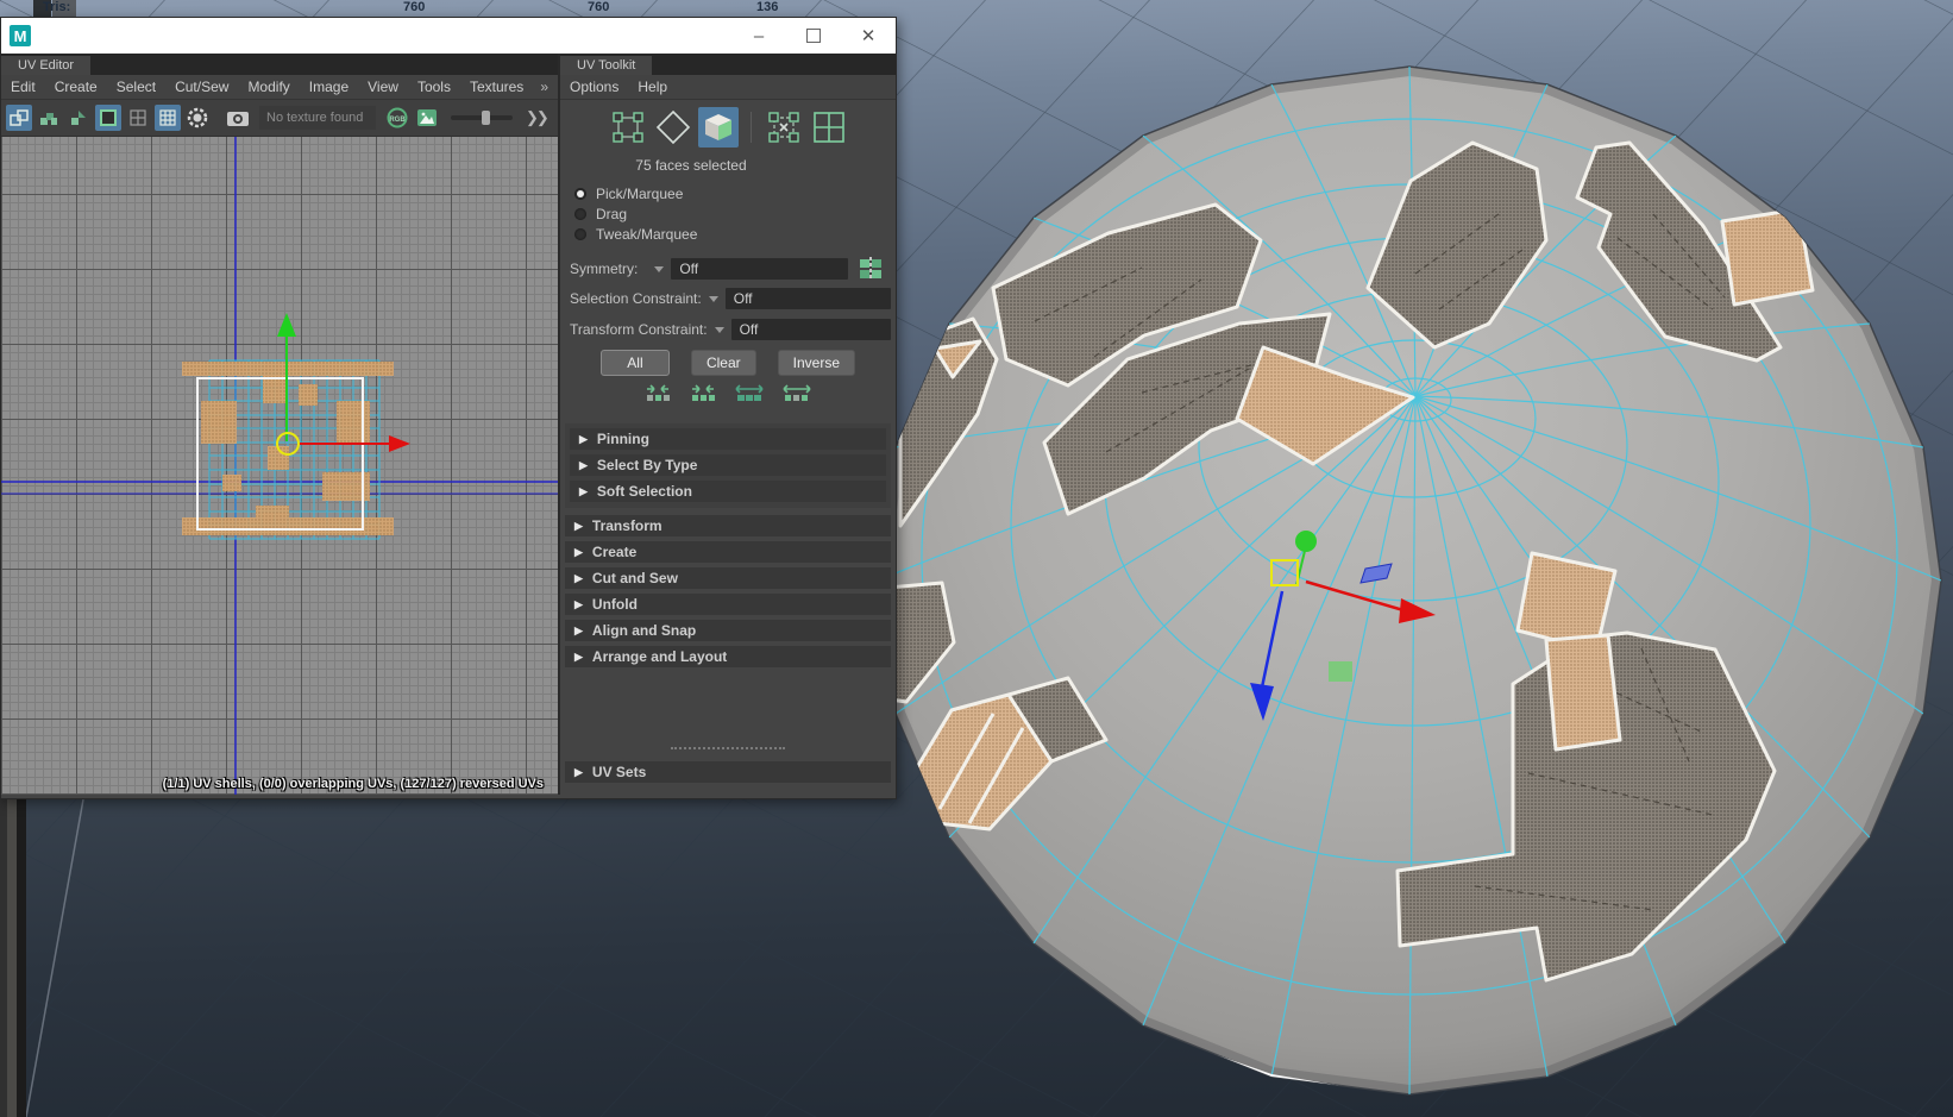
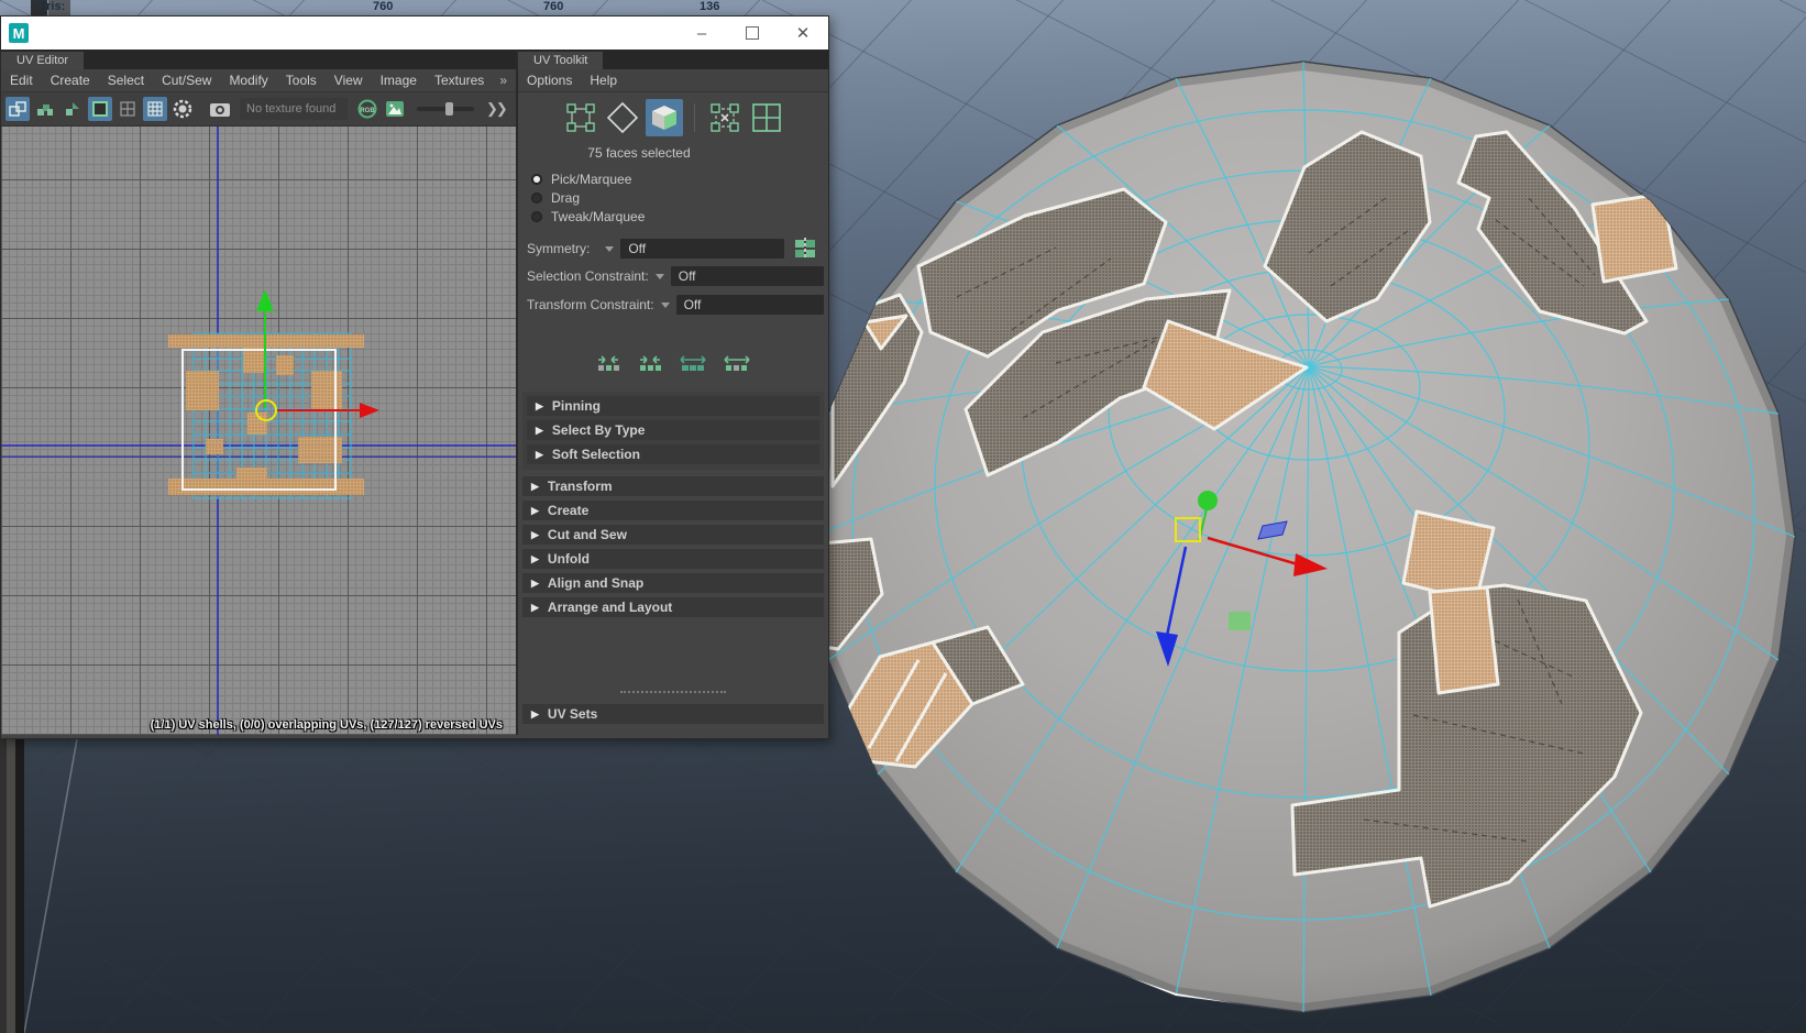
  Tris:
  760
  760
  136
  M
  –
  ✕
  UV Editor
  Edit
  Create
  Select
  Cut/Sew
  Modify
- Image
+ Tools
  View
- Tools
+ Image
  Textures
  »
  No texture found
  ❯❯
  (1/1) UV shells, (0/0) overlapping UVs, (127/127) reversed UVs
  UV Toolkit
  Options
  Help
  75 faces selected
  Pick/Marquee
  Drag
  Tweak/Marquee
  Symmetry:
  Off
  Selection Constraint:
  Off
  Transform Constraint:
  Off
- All
- Clear
- Inverse
  ▶
  Pinning
  ▶
  Select By Type
  ▶
  Soft Selection
  ▶
  Transform
  ▶
  Create
  ▶
  Cut and Sew
  ▶
  Unfold
  ▶
  Align and Snap
  ▶
  Arrange and Layout
  ▶
  UV Sets
